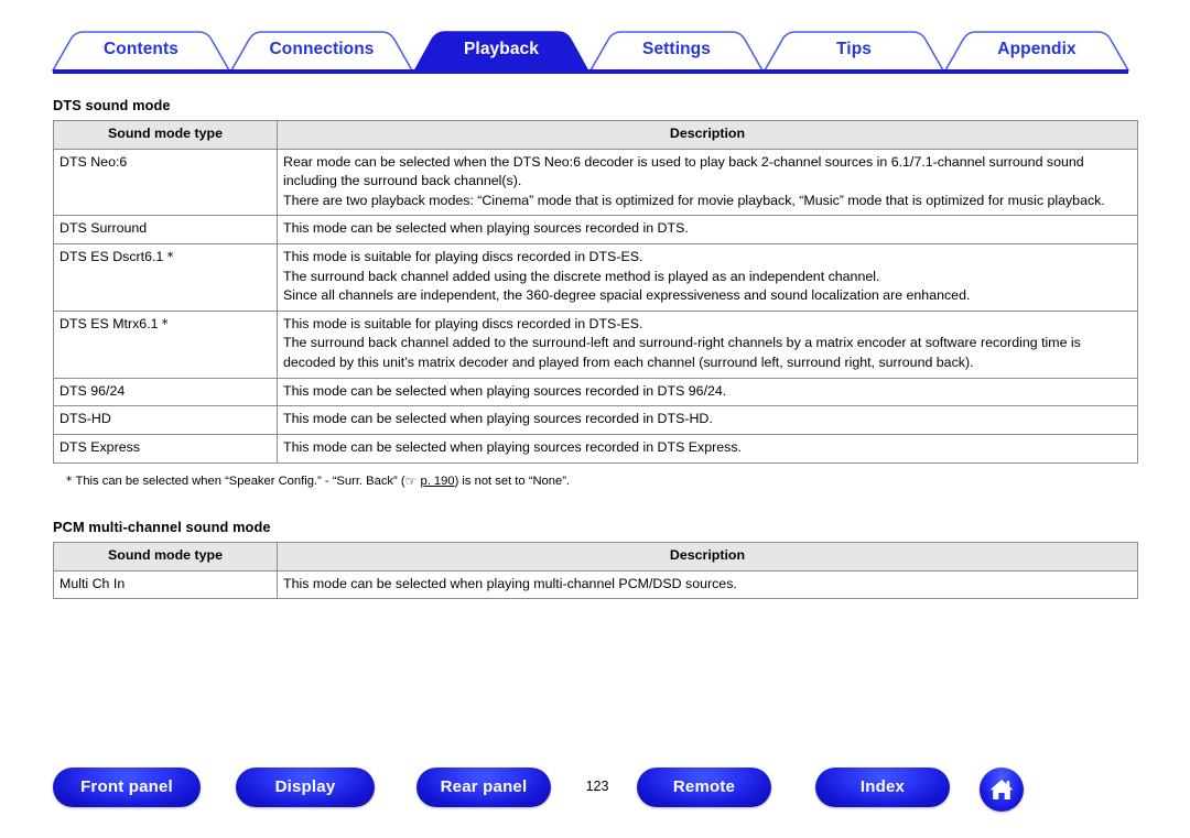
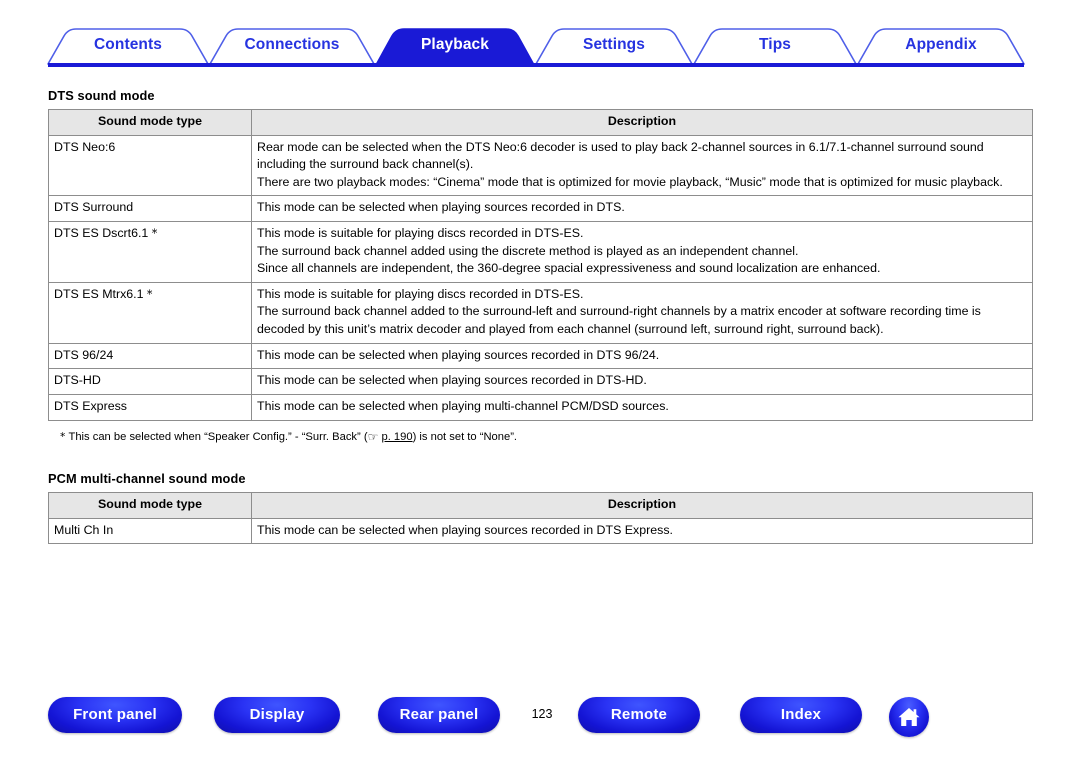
  Contents
  Connections
  Playback
  Settings
  Tips
  Appendix
  DTS sound mode
  Sound mode type	Description
  DTS Neo:6	Rear mode can be selected when the DTS Neo:6 decoder is used to play back 2-channel sources in 6.1/7.1-channel surround sound including the surround back channel(s). There are two playback modes: “Cinema” mode that is optimized for movie playback, “Music” mode that is optimized for music playback.
  DTS Surround	This mode can be selected when playing sources recorded in DTS.
  DTS ES Dscrt6.1＊	This mode is suitable for playing discs recorded in DTS-ES. The surround back channel added using the discrete method is played as an independent channel. Since all channels are independent, the 360-degree spacial expressiveness and sound localization are enhanced.
  DTS ES Mtrx6.1＊	This mode is suitable for playing discs recorded in DTS-ES. The surround back channel added to the surround-left and surround-right channels by a matrix encoder at software recording time is decoded by this unit’s matrix decoder and played from each channel (surround left, surround right, surround back).
  DTS 96/24	This mode can be selected when playing sources recorded in DTS 96/24.
  DTS-HD	This mode can be selected when playing sources recorded in DTS-HD.
- DTS Express	This mode can be selected when playing sources recorded in DTS Express.
+ DTS Express	This mode can be selected when playing multi-channel PCM/DSD sources.
  ＊This can be selected when “Speaker Config.” - “Surr. Back” (☞ p. 190) is not set to “None”.
  PCM multi-channel sound mode
  Sound mode type	Description
- Multi Ch In	This mode can be selected when playing multi-channel PCM/DSD sources.
+ Multi Ch In	This mode can be selected when playing sources recorded in DTS Express.
  Front panel
  Display
  Rear panel
  123
  Remote
  Index
